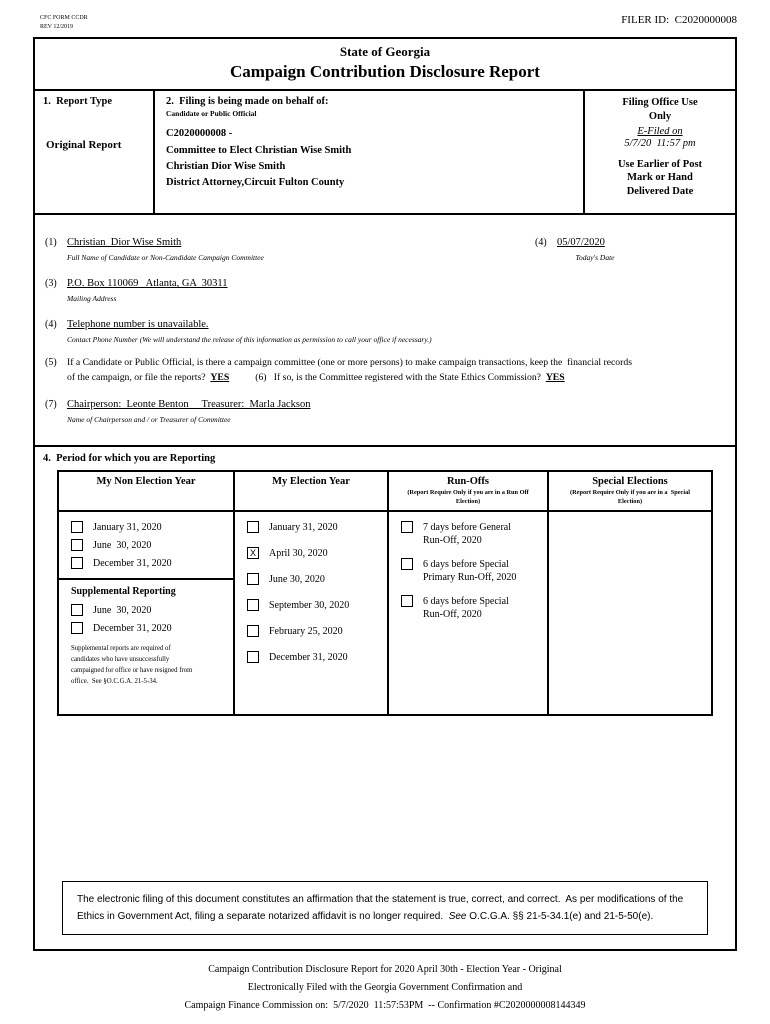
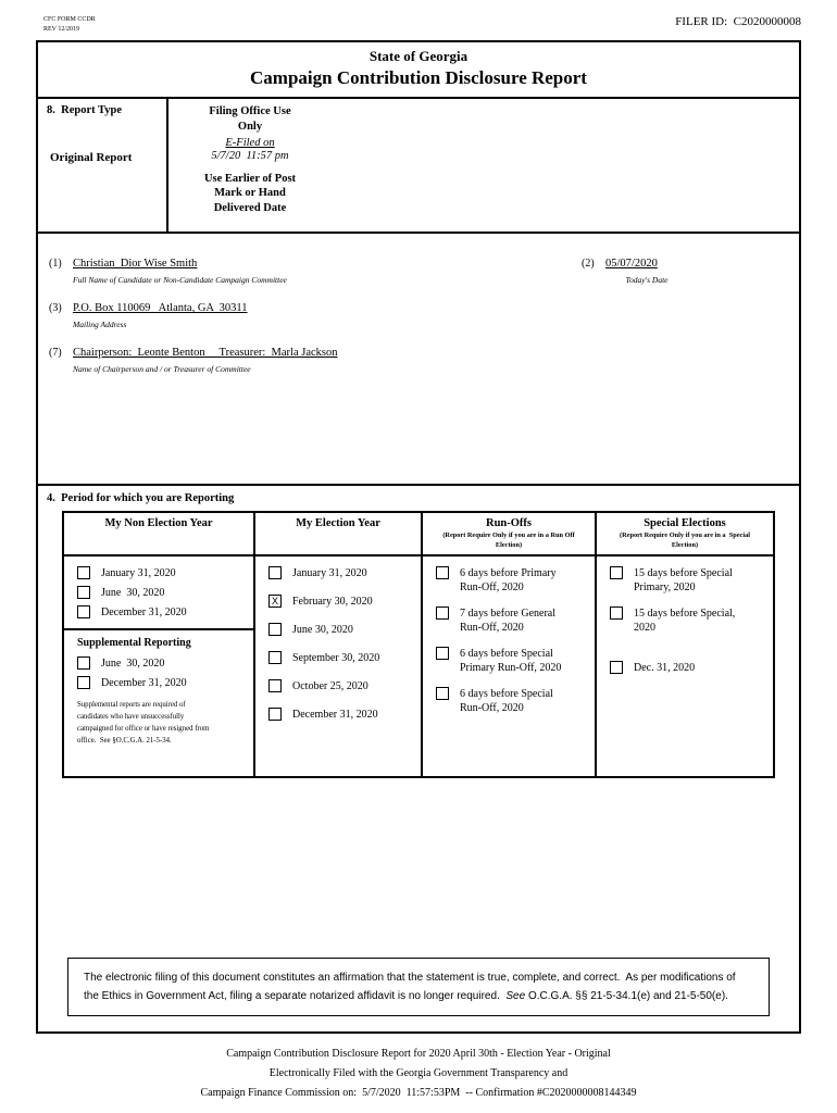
  FILER ID: C2020000008
  State of Georgia
  Campaign Contribution Disclosure Report
- 1. Report Type
+ 8. Report Type
  Original Report
- 2. Filing is being made on behalf of:
- Candidate or Public Official
- C2020000008 -
- Committee to Elect Christian Wise Smith
- Christian Dior Wise Smith
- District Attorney,Circuit Fulton County
  Filing Office Use Only
  E-Filed on
  5/7/20 11:57 pm
  Use Earlier of Post Mark or Hand Delivered Date
  (1) Christian Dior Wise Smith
  Full Name of Candidate or Non-Candidate Campaign Committee
- (4) 05/07/2020
+ (2) 05/07/2020
  Today's Date
  (3) P.O. Box 110069 Atlanta, GA 30311
  Mailing Address
- (4) Telephone number is unavailable.
- Contact Phone Number (We will understand the release of this information as permission to call your office if necessary.)
- (5) If a Candidate or Public Official, is there a campaign committee (one or more persons) to make campaign transactions, keep the financial records
- of the campaign, or file the reports? YES (6) If so, is the Committee registered with the State Ethics Commission? YES
  (7) Chairperson: Leonte Benton Treasurer: Marla Jackson
  Name of Chairperson and / or Treasurer of Committee
  4. Period for which you are Reporting
  My Non Election Year
  January 31, 2020
  June 30, 2020
  December 31, 2020
  Supplemental Reporting
  June 30, 2020
  December 31, 2020
  My Election Year
  January 31, 2020
  X
- April 30, 2020
+ February 30, 2020
  June 30, 2020
  September 30, 2020
- February 25, 2020
+ October 25, 2020
  December 31, 2020
  Run-Offs
+ 6 days before Primary Run-Off, 2020
  7 days before General Run-Off, 2020
  6 days before Special Primary Run-Off, 2020
  6 days before Special Run-Off, 2020
  Special Elections
+ 15 days before Special Primary, 2020
+ 15 days before Special, 2020
+ Dec. 31, 2020
- The electronic filing of this document constitutes an affirmation that the statement is true, correct, and correct. As per modifications of the Ethics in Government Act, filing a separate notarized affidavit is no longer required. See O.C.G.A. §§ 21-5-34.1(e) and 21-5-50(e).
+ The electronic filing of this document constitutes an affirmation that the statement is true, complete, and correct. As per modifications of the Ethics in Government Act, filing a separate notarized affidavit is no longer required. See O.C.G.A. §§ 21-5-34.1(e) and 21-5-50(e).
  Campaign Contribution Disclosure Report for 2020 April 30th - Election Year - Original
- Electronically Filed with the Georgia Government Confirmation and
+ Electronically Filed with the Georgia Government Transparency and
  Campaign Finance Commission on: 5/7/2020 11:57:53PM -- Confirmation #C2020000008144349
